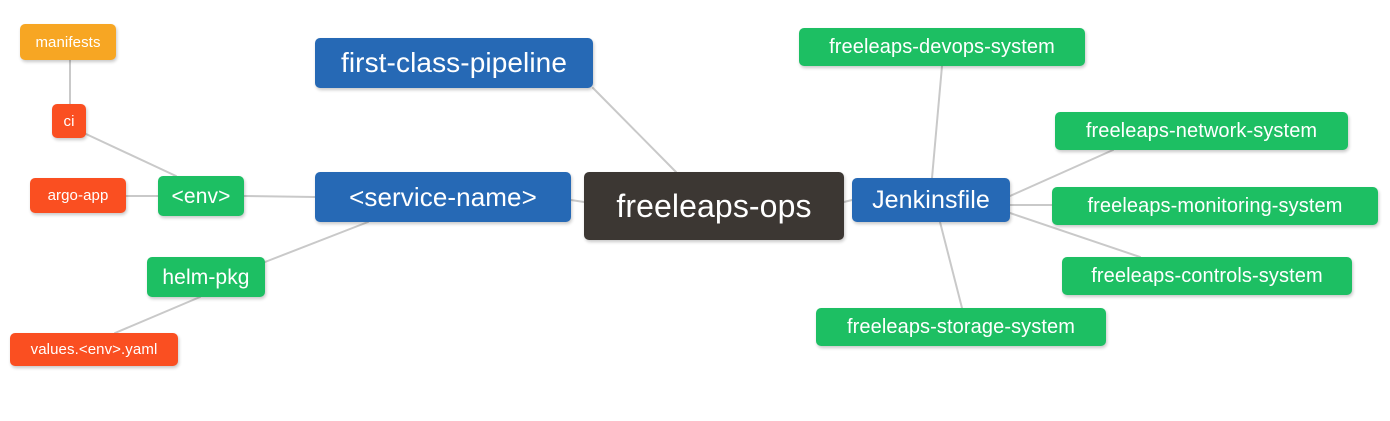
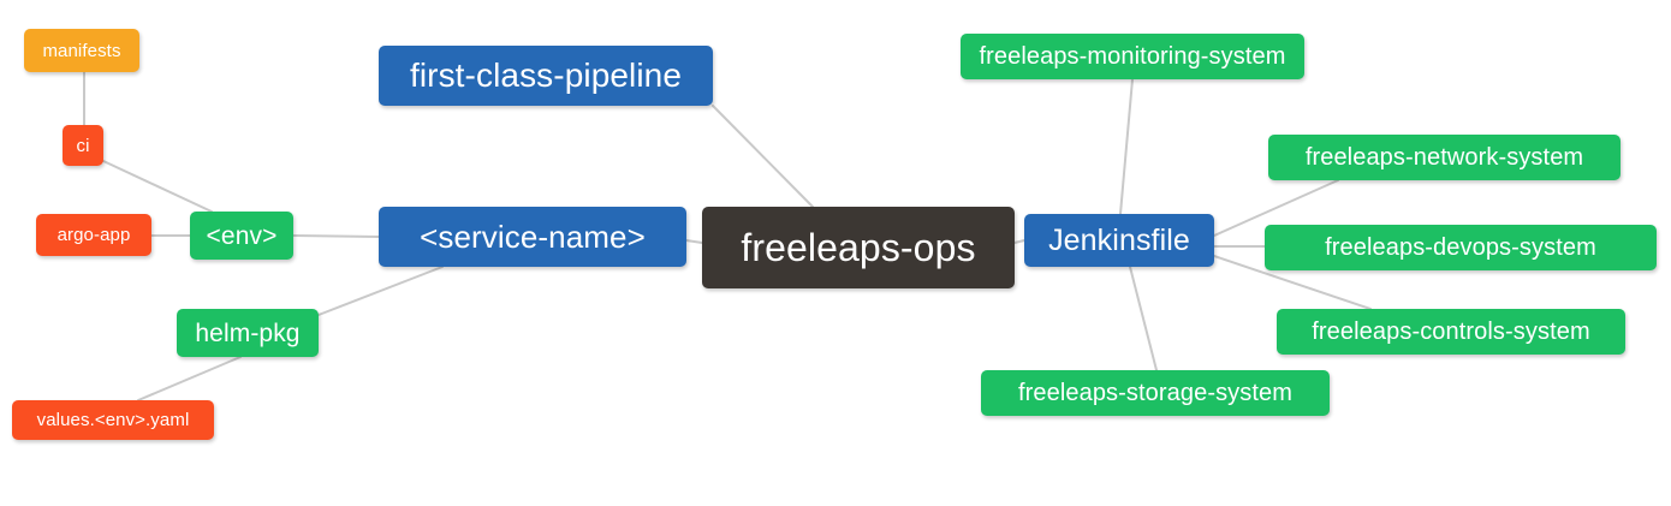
  manifests
  ci
  argo-app
  <env>
  helm-pkg
  values.<env>.yaml
  first-class-pipeline
  <service-name>
  freeleaps-ops
  Jenkinsfile
- freeleaps-devops-system
+ freeleaps-monitoring-system
  freeleaps-network-system
- freeleaps-monitoring-system
+ freeleaps-devops-system
  freeleaps-controls-system
  freeleaps-storage-system
